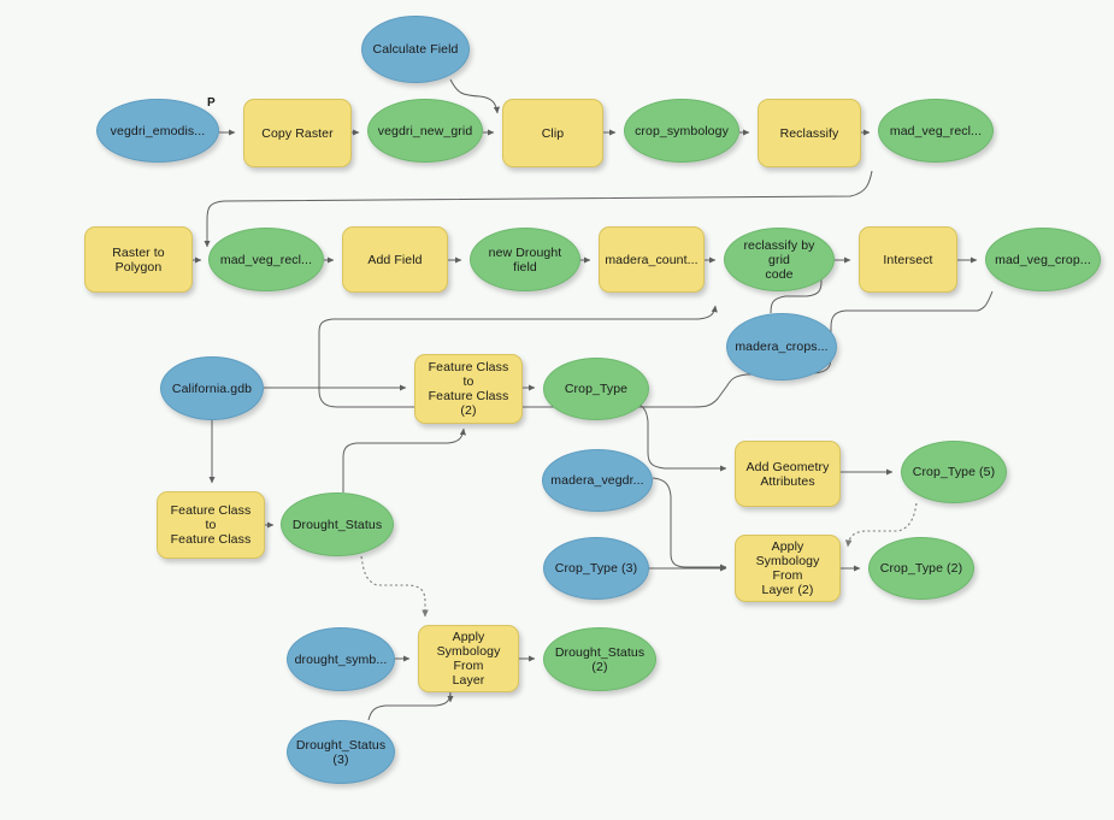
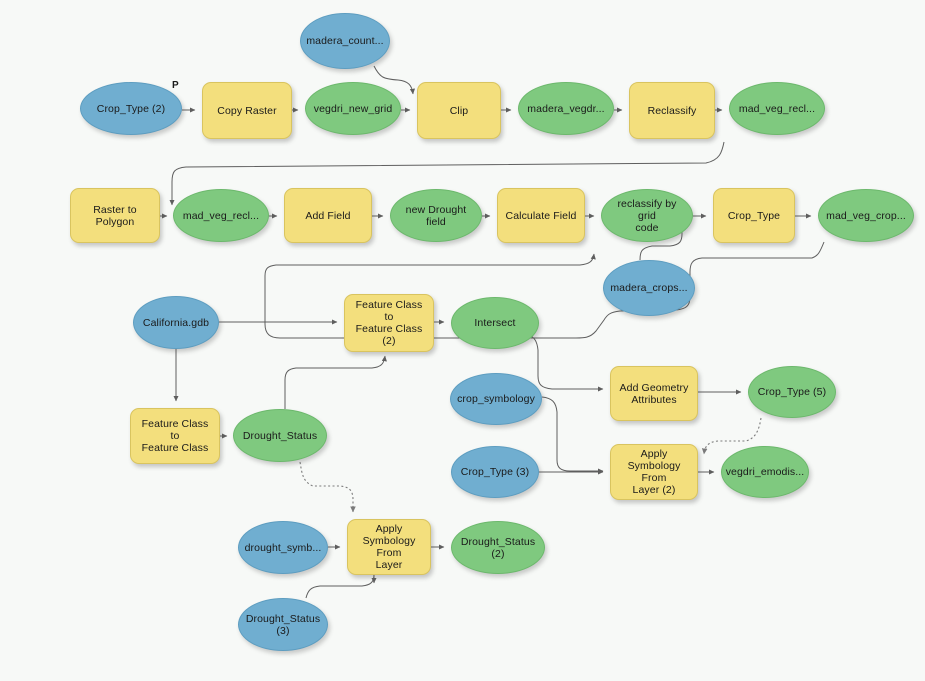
- Calculate Field
+ madera_count...
- vegdri_emodis...
+ Crop_Type (2)
  Copy Raster
  vegdri_new_grid
  Clip
- crop_symbology
+ madera_vegdr...
  Reclassify
  mad_veg_recl...
  Raster to
  Polygon
  mad_veg_recl...
  Add Field
  new Drought
  field
- madera_count...
+ Calculate Field
  reclassify by grid
  code
- Intersect
+ Crop_Type
  mad_veg_crop...
  madera_crops...
  California.gdb
  Feature Class to
  Feature Class
  (2)
- Crop_Type
+ Intersect
- madera_vegdr...
+ crop_symbology
  Add Geometry
  Attributes
  Crop_Type (5)
  Feature Class to
  Feature Class
  Drought_Status
  Crop_Type (3)
  Apply
  Symbology From
  Layer (2)
- Crop_Type (2)
+ vegdri_emodis...
  drought_symb...
  Apply
  Symbology From
  Layer
  Drought_Status
  (2)
  Drought_Status
  (3)
  P
